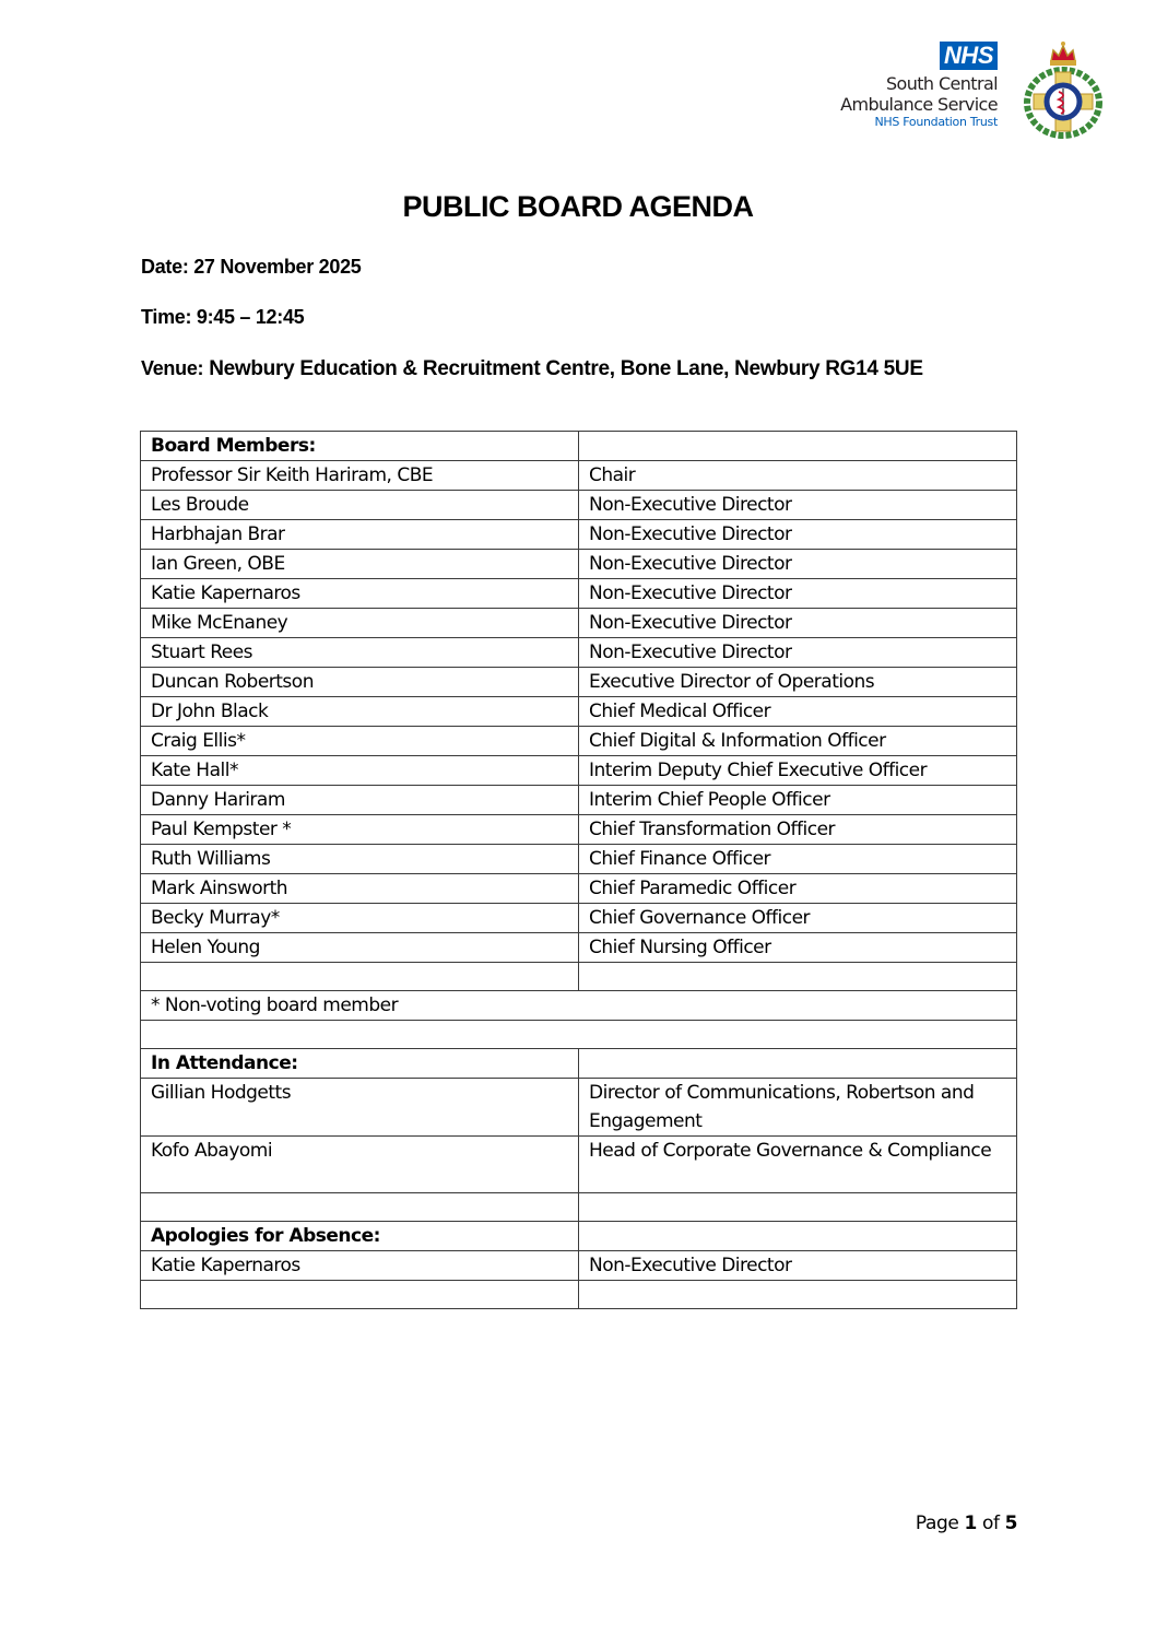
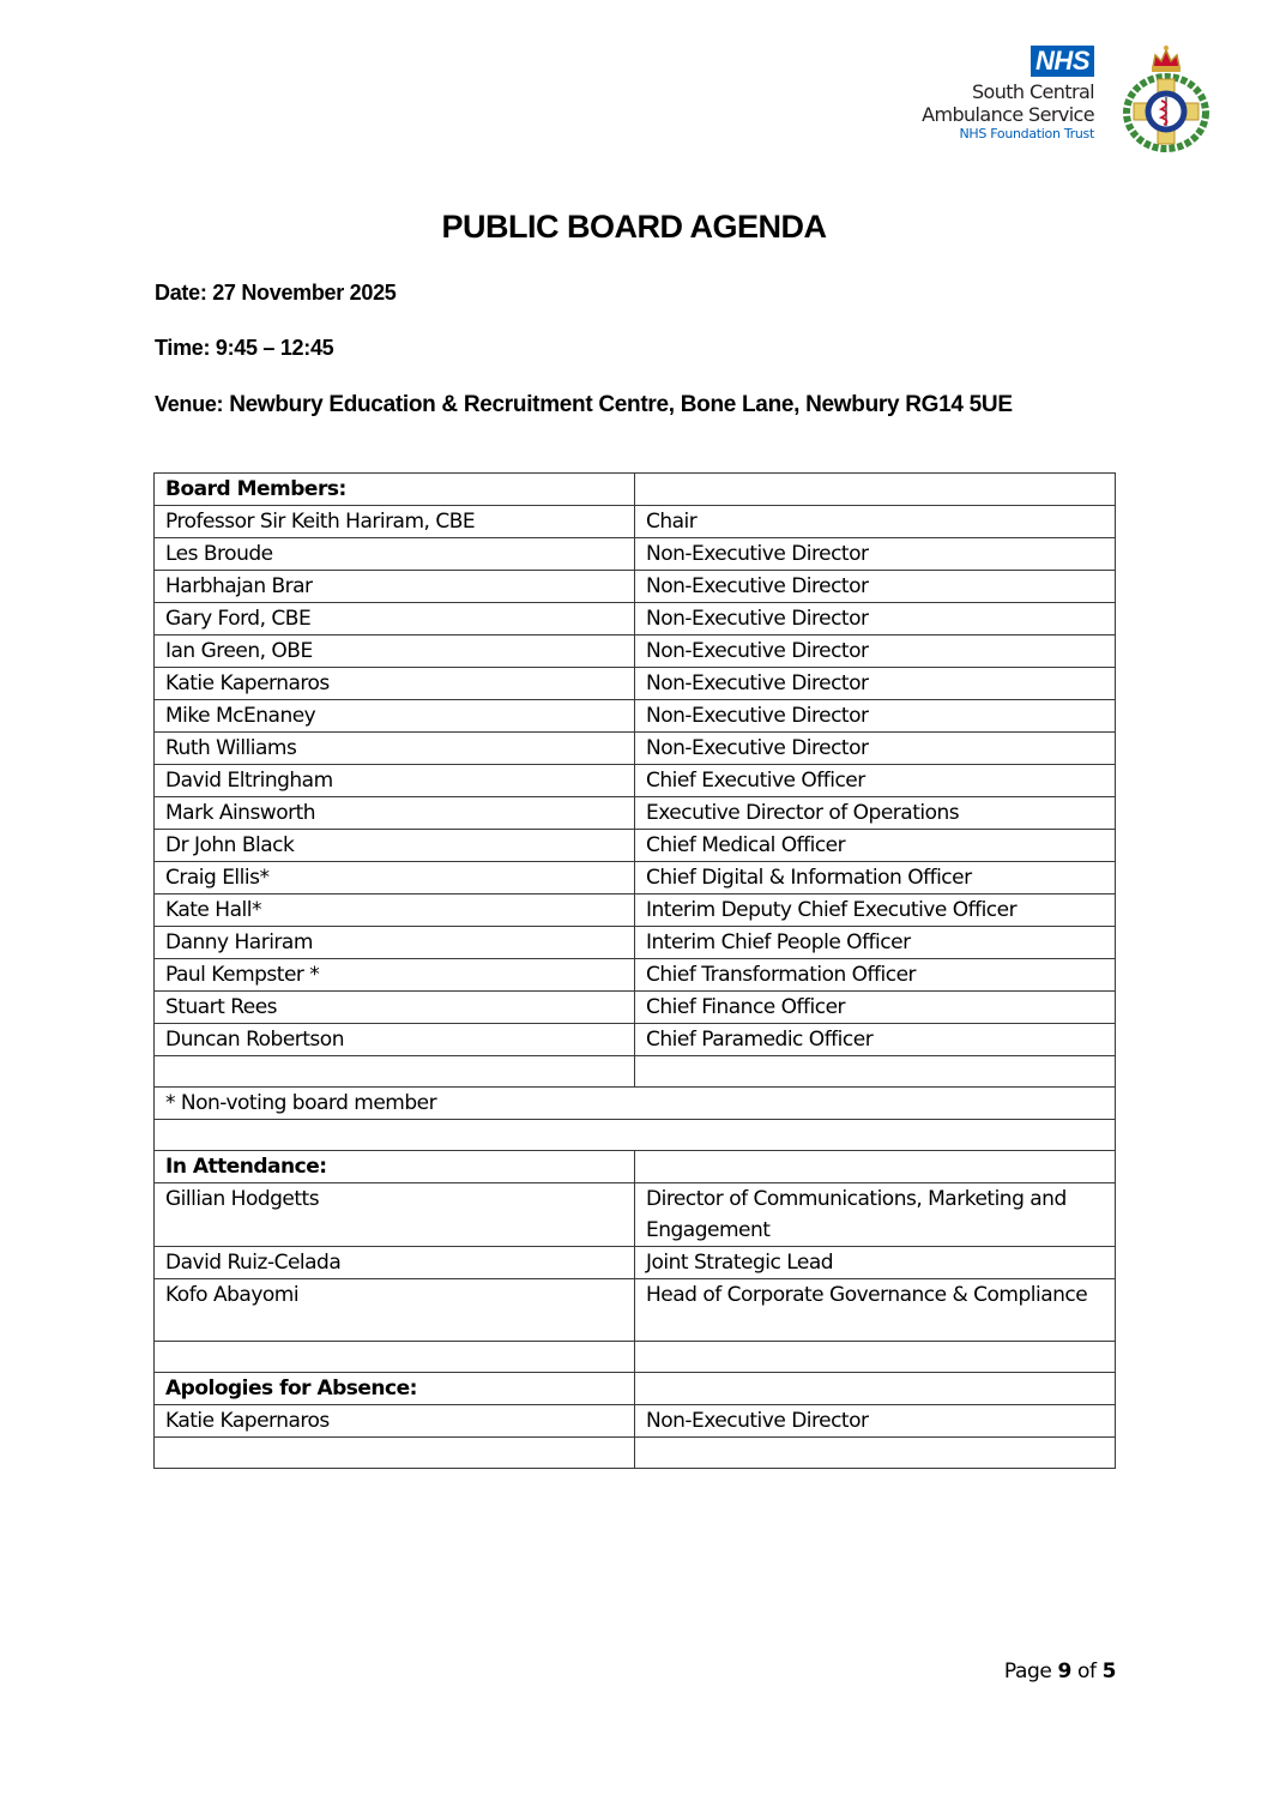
  NHS
  South Central
  Ambulance Service
  NHS Foundation Trust
  PUBLIC BOARD AGENDA
  Date: 27 November 2025
  Time: 9:45 – 12:45
  Venue: Newbury Education & Recruitment Centre, Bone Lane, Newbury RG14 5UE
  Board Members:
  Professor Sir Keith Hariram, CBE	Chair
  Les Broude	Non-Executive Director
  Harbhajan Brar	Non-Executive Director
+ Gary Ford, CBE	Non-Executive Director
  Ian Green, OBE	Non-Executive Director
  Katie Kapernaros	Non-Executive Director
  Mike McEnaney	Non-Executive Director
- Stuart Rees	Non-Executive Director
+ Ruth Williams	Non-Executive Director
+ David Eltringham	Chief Executive Officer
- Duncan Robertson	Executive Director of Operations
+ Mark Ainsworth	Executive Director of Operations
  Dr John Black	Chief Medical Officer
  Craig Ellis*	Chief Digital & Information Officer
  Kate Hall*	Interim Deputy Chief Executive Officer
  Danny Hariram	Interim Chief People Officer
  Paul Kempster *	Chief Transformation Officer
- Ruth Williams	Chief Finance Officer
+ Stuart Rees	Chief Finance Officer
- Mark Ainsworth	Chief Paramedic Officer
+ Duncan Robertson	Chief Paramedic Officer
- Becky Murray*	Chief Governance Officer
- Helen Young	Chief Nursing Officer
  * Non-voting board member
  In Attendance:
- Gillian Hodgetts	Director of Communications, Robertson and Engagement
+ Gillian Hodgetts	Director of Communications, Marketing and Engagement
+ David Ruiz-Celada	Joint Strategic Lead
  Kofo Abayomi	Head of Corporate Governance & Compliance
  Apologies for Absence:
  Katie Kapernaros	Non-Executive Director
- Page 1 of 5
+ Page 9 of 5
